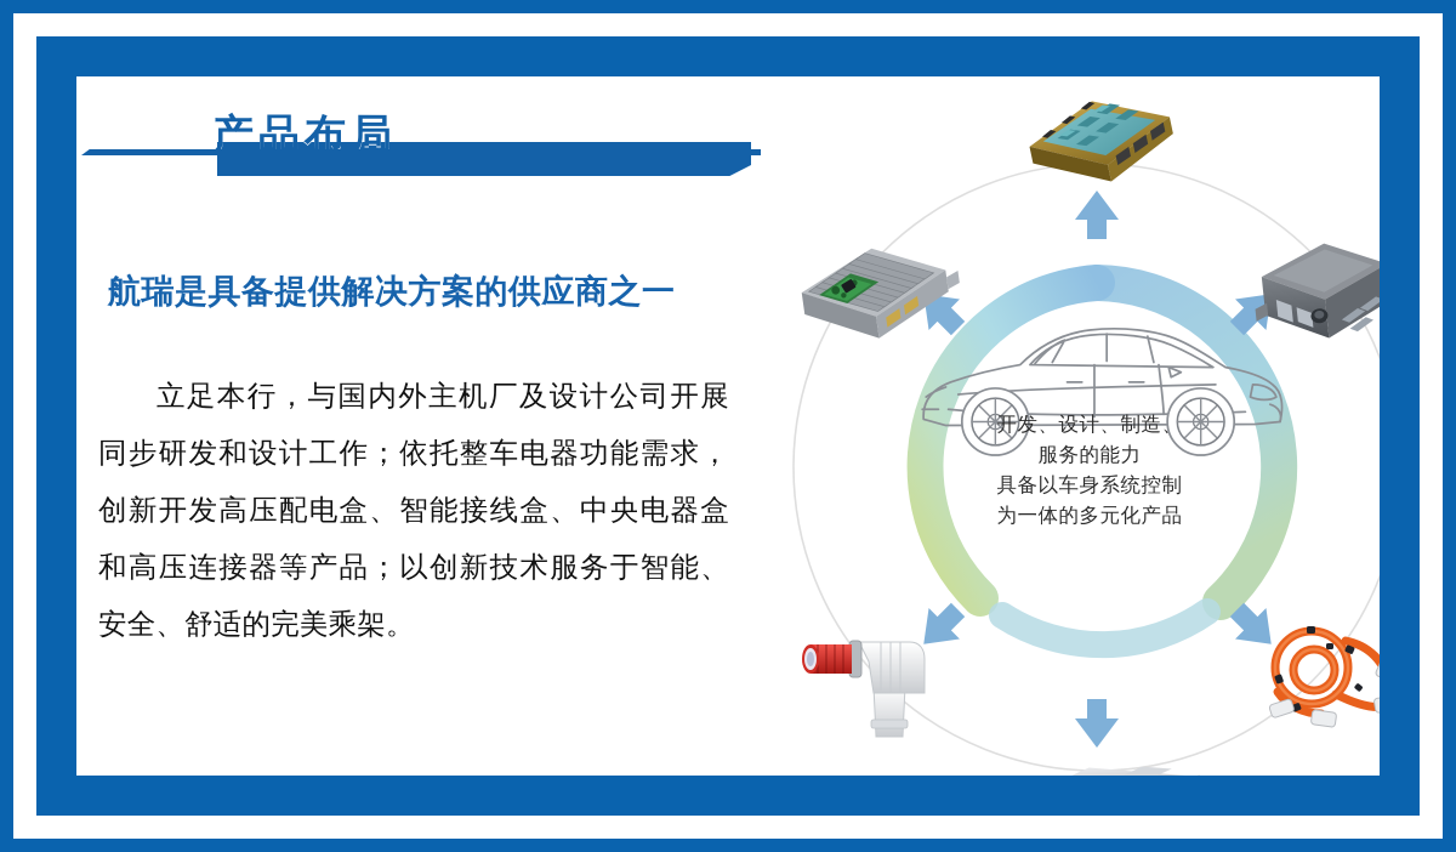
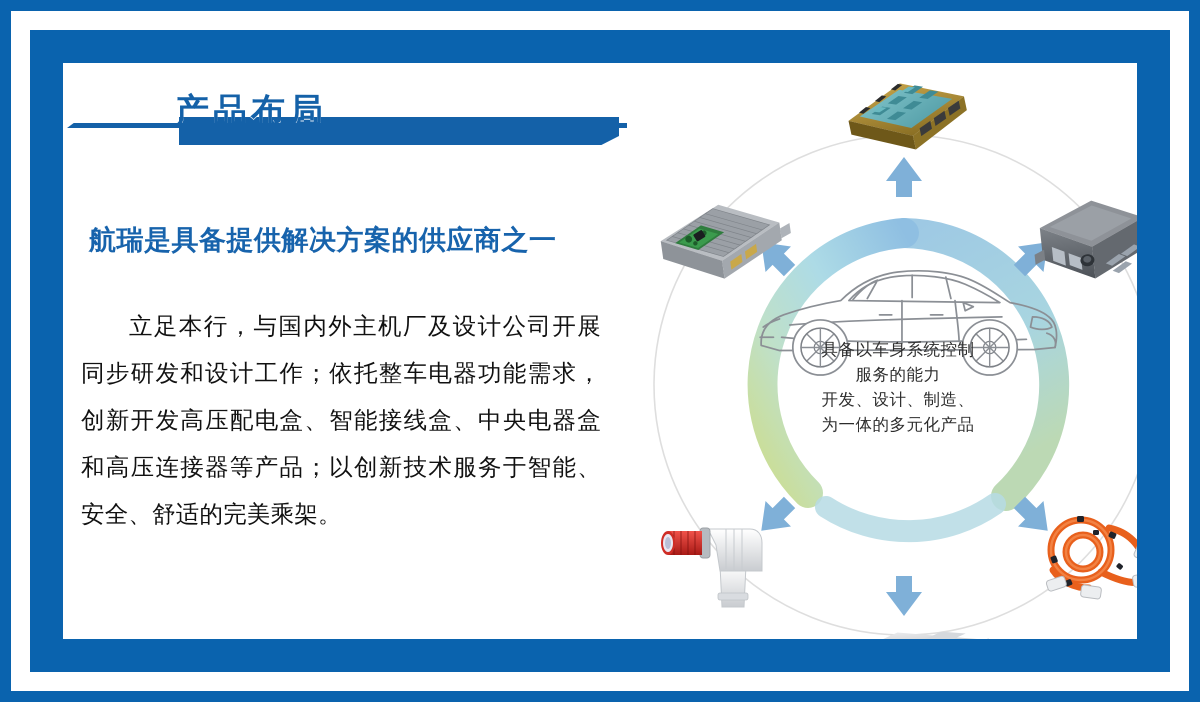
  产品布局
  航瑞是具备提供解决方案的供应商之一
  立足本行，与国内外主机厂及设计公司开展同步研发和设计工作；依托整车电器功能需求，创新开发高压配电盒、智能接线盒、中央电器盒和高压连接器等产品；以创新技术服务于智能、安全、舒适的完美乘架。
- 开发、设计、制造、
+ 具备以车身系统控制
  服务的能力
- 具备以车身系统控制
+ 开发、设计、制造、
  为一体的多元化产品
